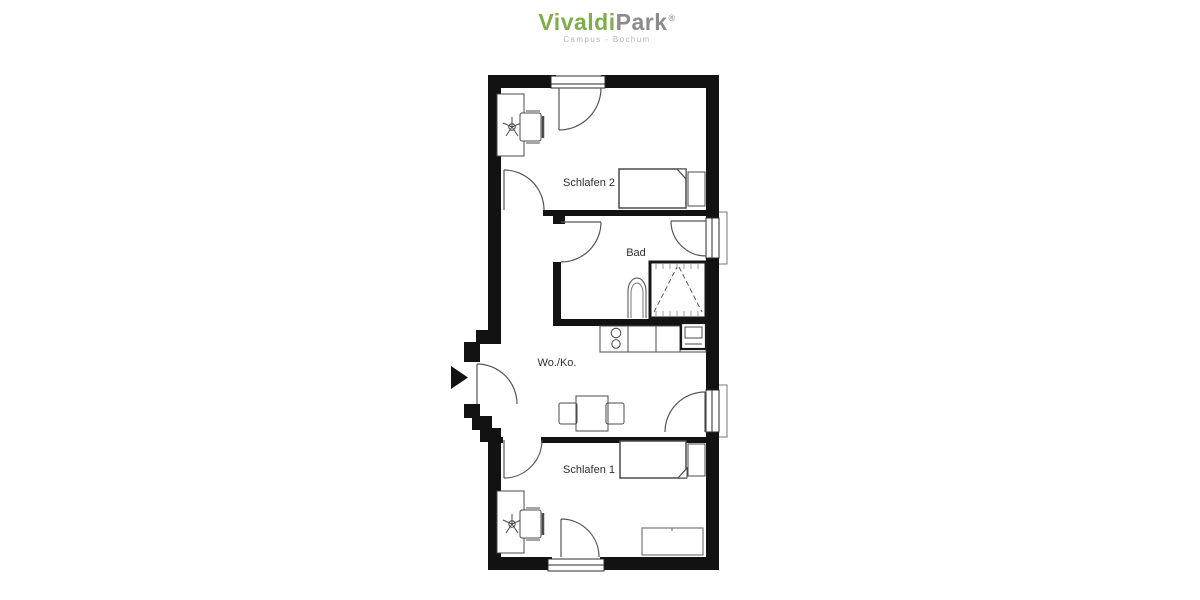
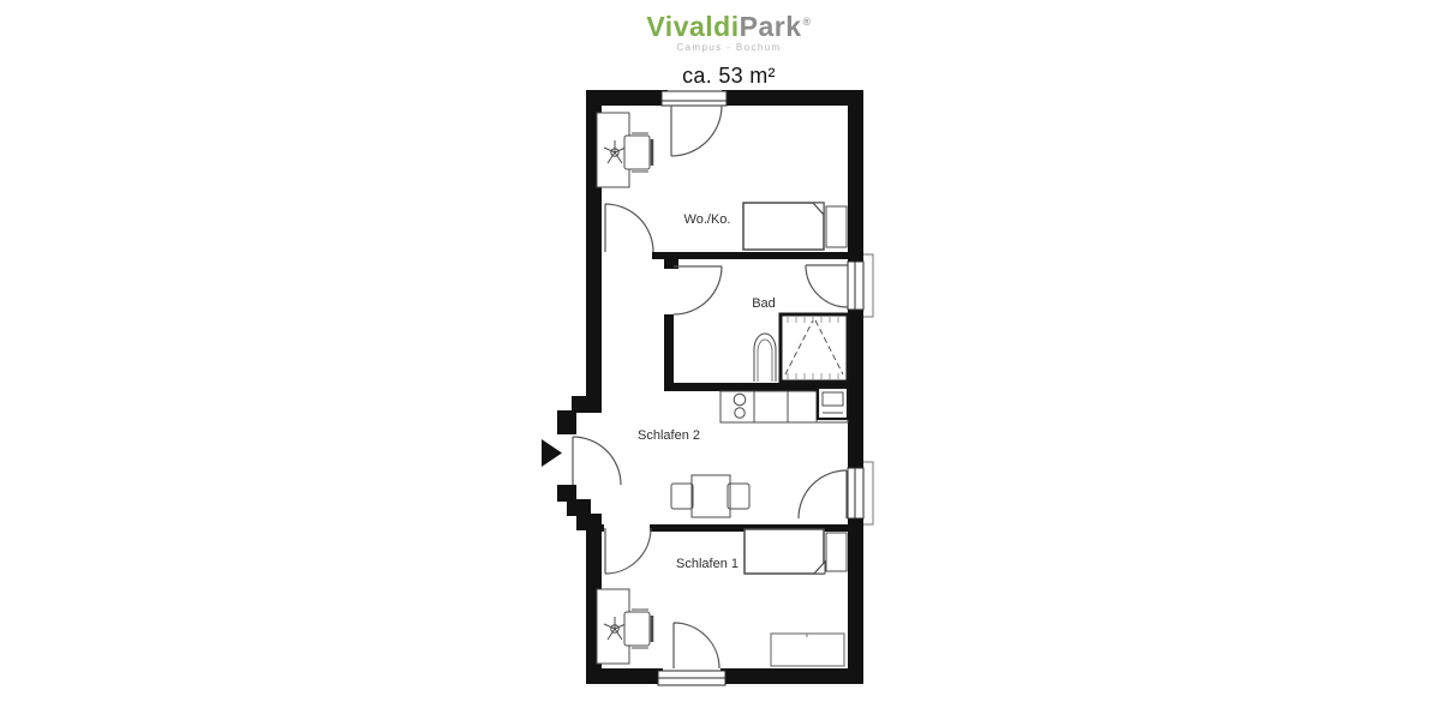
  VivaldiPark®
  Campus - Bochum
+ ca. 53 m²
- Schlafen 2
+ Wo./Ko.
  Bad
- Wo./Ko.
+ Schlafen 2
  Schlafen 1
